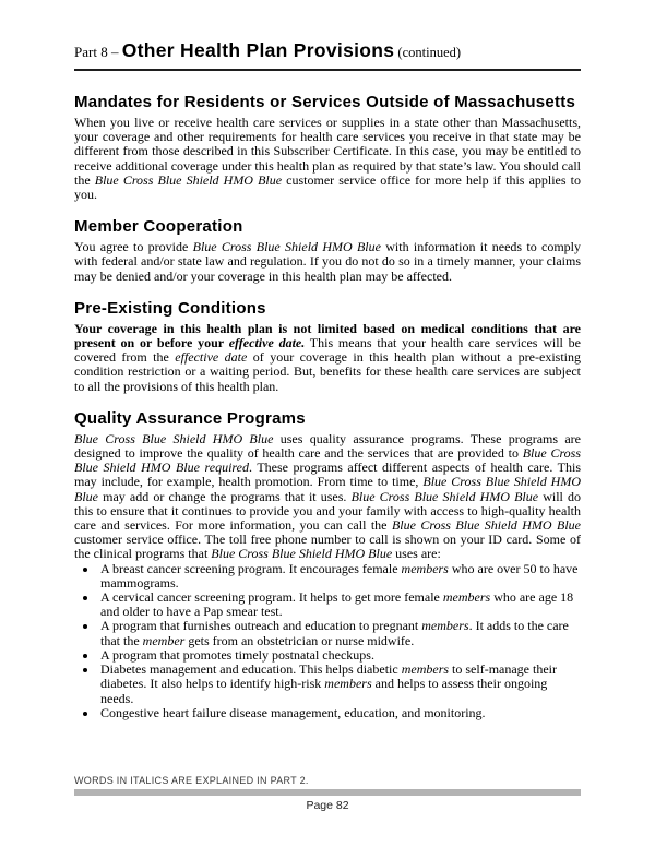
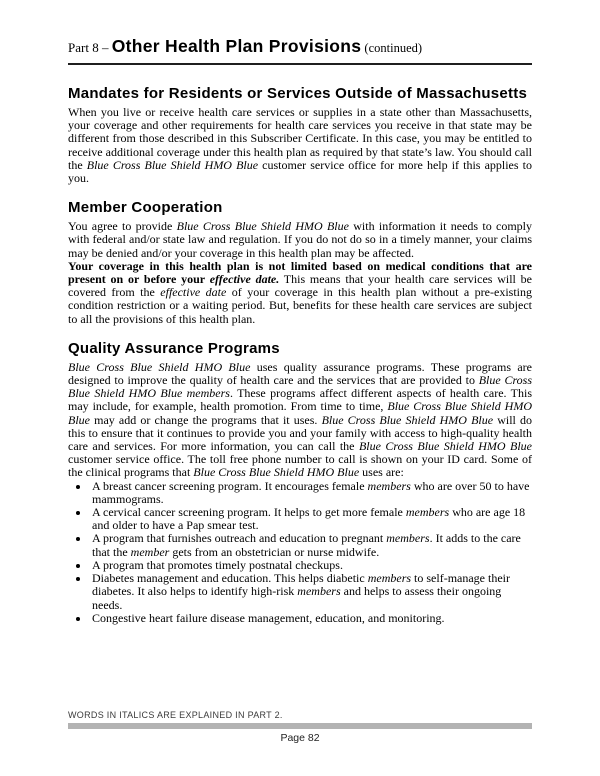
  Part 8 – Other Health Plan Provisions (continued)
  Mandates for Residents or Services Outside of Massachusetts
  When you live or receive health care services or supplies in a state other than Massachusetts, your coverage and other requirements for health care services you receive in that state may be different from those described in this Subscriber Certificate. In this case, you may be entitled to receive additional coverage under this health plan as required by that state’s law. You should call the Blue Cross Blue Shield HMO Blue customer service office for more help if this applies to you.
  Member Cooperation
  You agree to provide Blue Cross Blue Shield HMO Blue with information it needs to comply with federal and/or state law and regulation. If you do not do so in a timely manner, your claims may be denied and/or your coverage in this health plan may be affected.
- Pre-Existing Conditions
  Your coverage in this health plan is not limited based on medical conditions that are present on or before your effective date. This means that your health care services will be covered from the effective date of your coverage in this health plan without a pre-existing condition restriction or a waiting period. But, benefits for these health care services are subject to all the provisions of this health plan.
  Quality Assurance Programs
- Blue Cross Blue Shield HMO Blue uses quality assurance programs. These programs are designed to improve the quality of health care and the services that are provided to Blue Cross Blue Shield HMO Blue required. These programs affect different aspects of health care. This may include, for example, health promotion. From time to time, Blue Cross Blue Shield HMO Blue may add or change the programs that it uses. Blue Cross Blue Shield HMO Blue will do this to ensure that it continues to provide you and your family with access to high-quality health care and services. For more information, you can call the Blue Cross Blue Shield HMO Blue customer service office. The toll free phone number to call is shown on your ID card. Some of the clinical programs that Blue Cross Blue Shield HMO Blue uses are:
+ Blue Cross Blue Shield HMO Blue uses quality assurance programs. These programs are designed to improve the quality of health care and the services that are provided to Blue Cross Blue Shield HMO Blue members. These programs affect different aspects of health care. This may include, for example, health promotion. From time to time, Blue Cross Blue Shield HMO Blue may add or change the programs that it uses. Blue Cross Blue Shield HMO Blue will do this to ensure that it continues to provide you and your family with access to high-quality health care and services. For more information, you can call the Blue Cross Blue Shield HMO Blue customer service office. The toll free phone number to call is shown on your ID card. Some of the clinical programs that Blue Cross Blue Shield HMO Blue uses are:
  A breast cancer screening program. It encourages female members who are over 50 to have mammograms.
  A cervical cancer screening program. It helps to get more female members who are age 18 and older to have a Pap smear test.
  A program that furnishes outreach and education to pregnant members. It adds to the care that the member gets from an obstetrician or nurse midwife.
  A program that promotes timely postnatal checkups.
  Diabetes management and education. This helps diabetic members to self-manage their diabetes. It also helps to identify high-risk members and helps to assess their ongoing needs.
  Congestive heart failure disease management, education, and monitoring.
  WORDS IN ITALICS ARE EXPLAINED IN PART 2.
  Page 82
